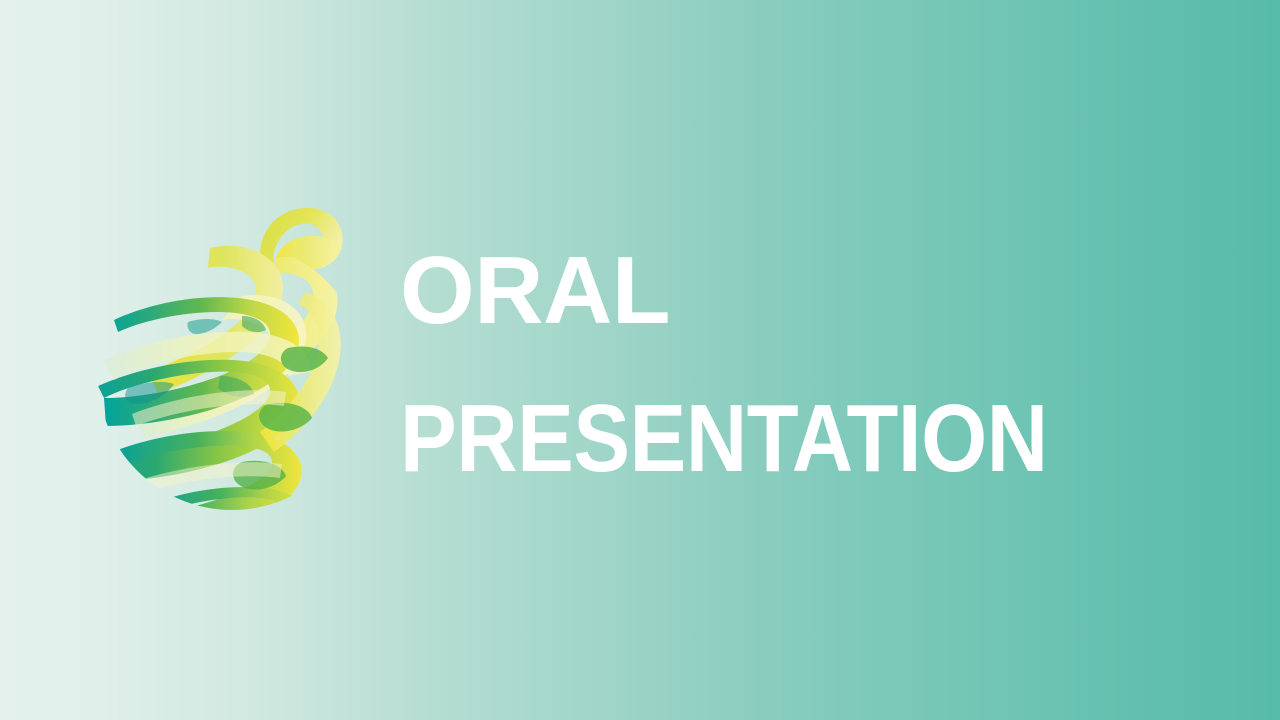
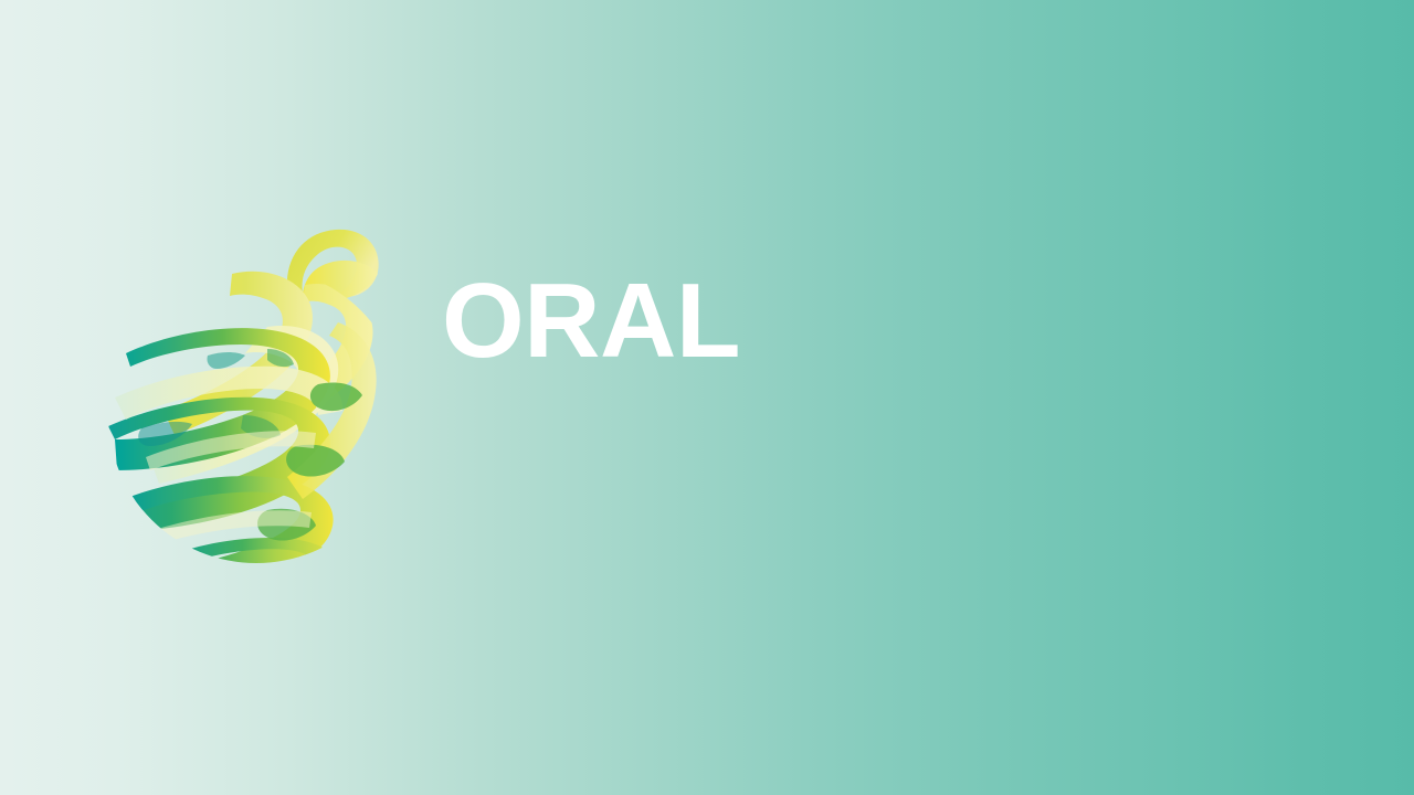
  ORAL
- PRESENTATION
